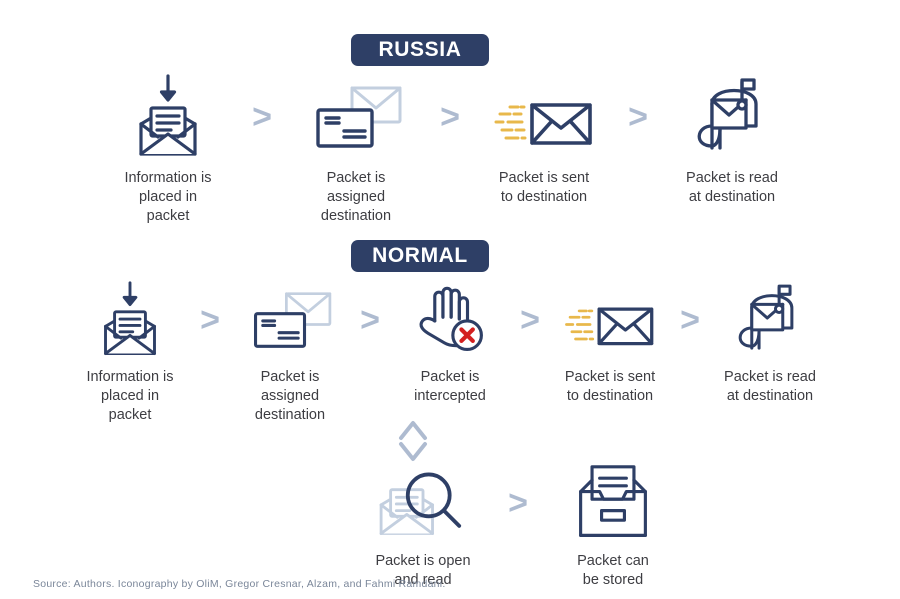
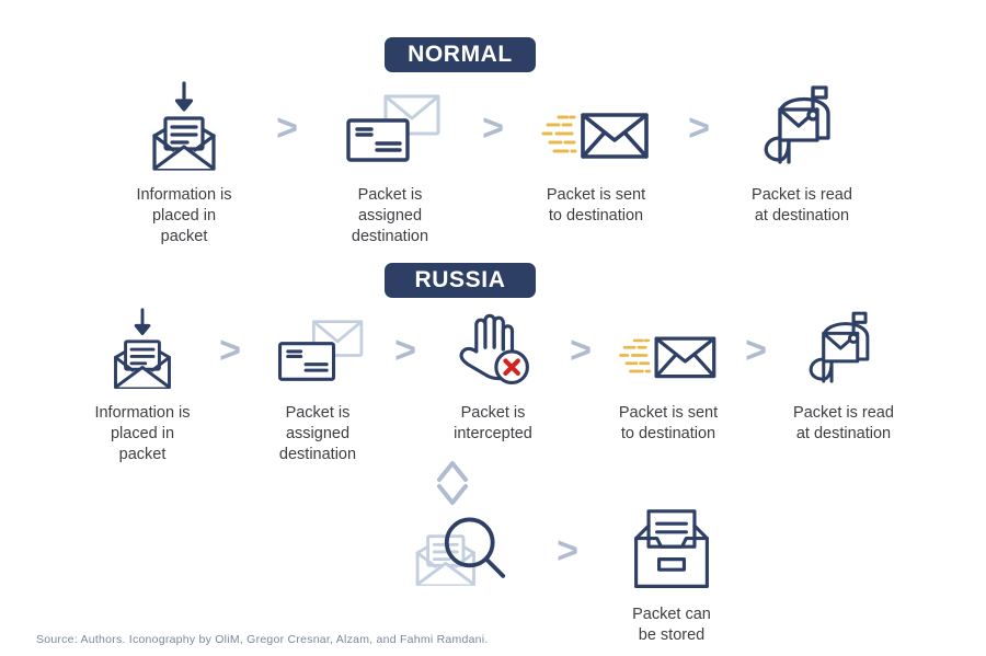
- RUSSIA
+ NORMAL
  Information is
  placed in
  packet
  >
  Packet is
  assigned
  destination
  >
  Packet is sent
  to destination
  >
  Packet is read
  at destination
- NORMAL
+ RUSSIA
  Information is
  placed in
  packet
  >
  Packet is
  assigned
  destination
  >
  Packet is
  intercepted
  >
  Packet is sent
  to destination
  >
  Packet is read
  at destination
- Packet is open
- and read
  >
  Packet can
  be stored
  Source: Authors. Iconography by OliM, Gregor Cresnar, Alzam, and Fahmi Ramdani.
